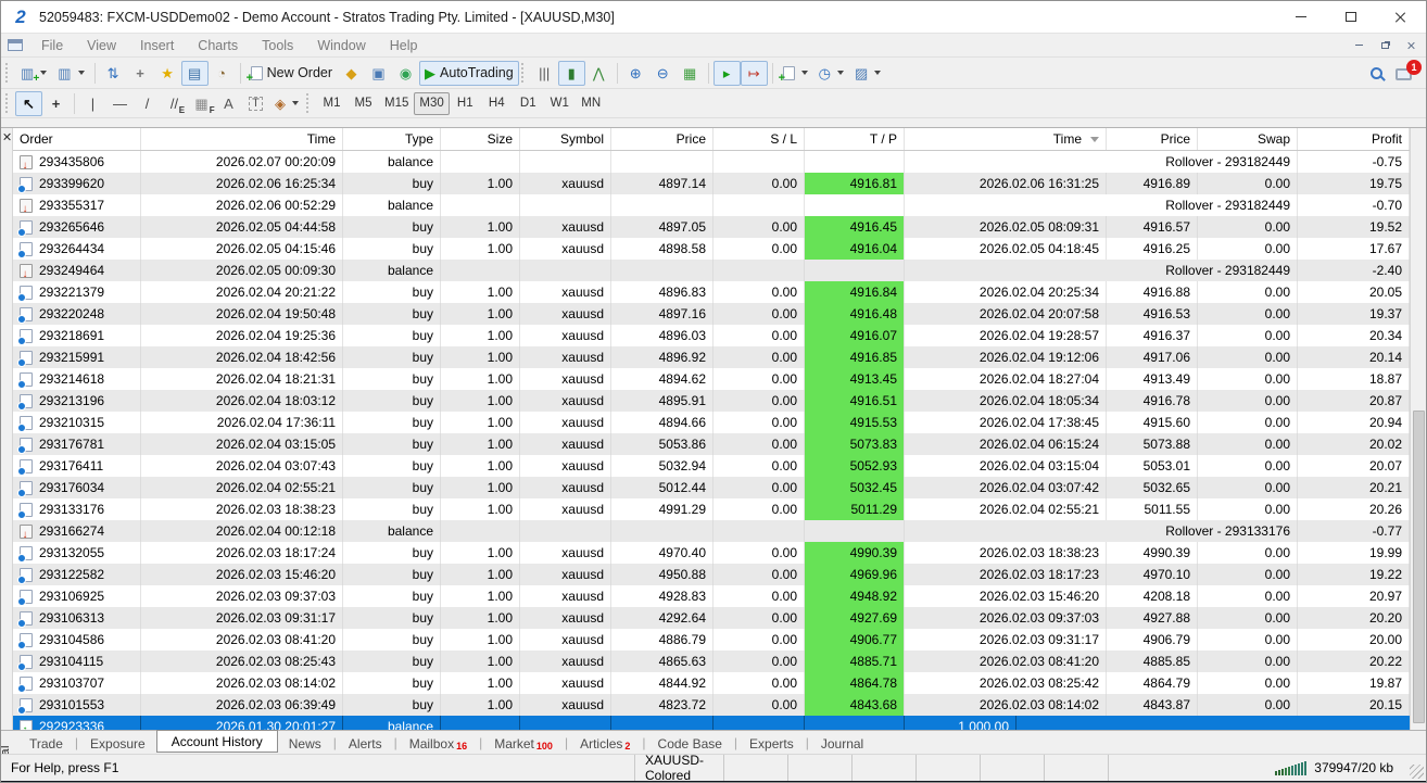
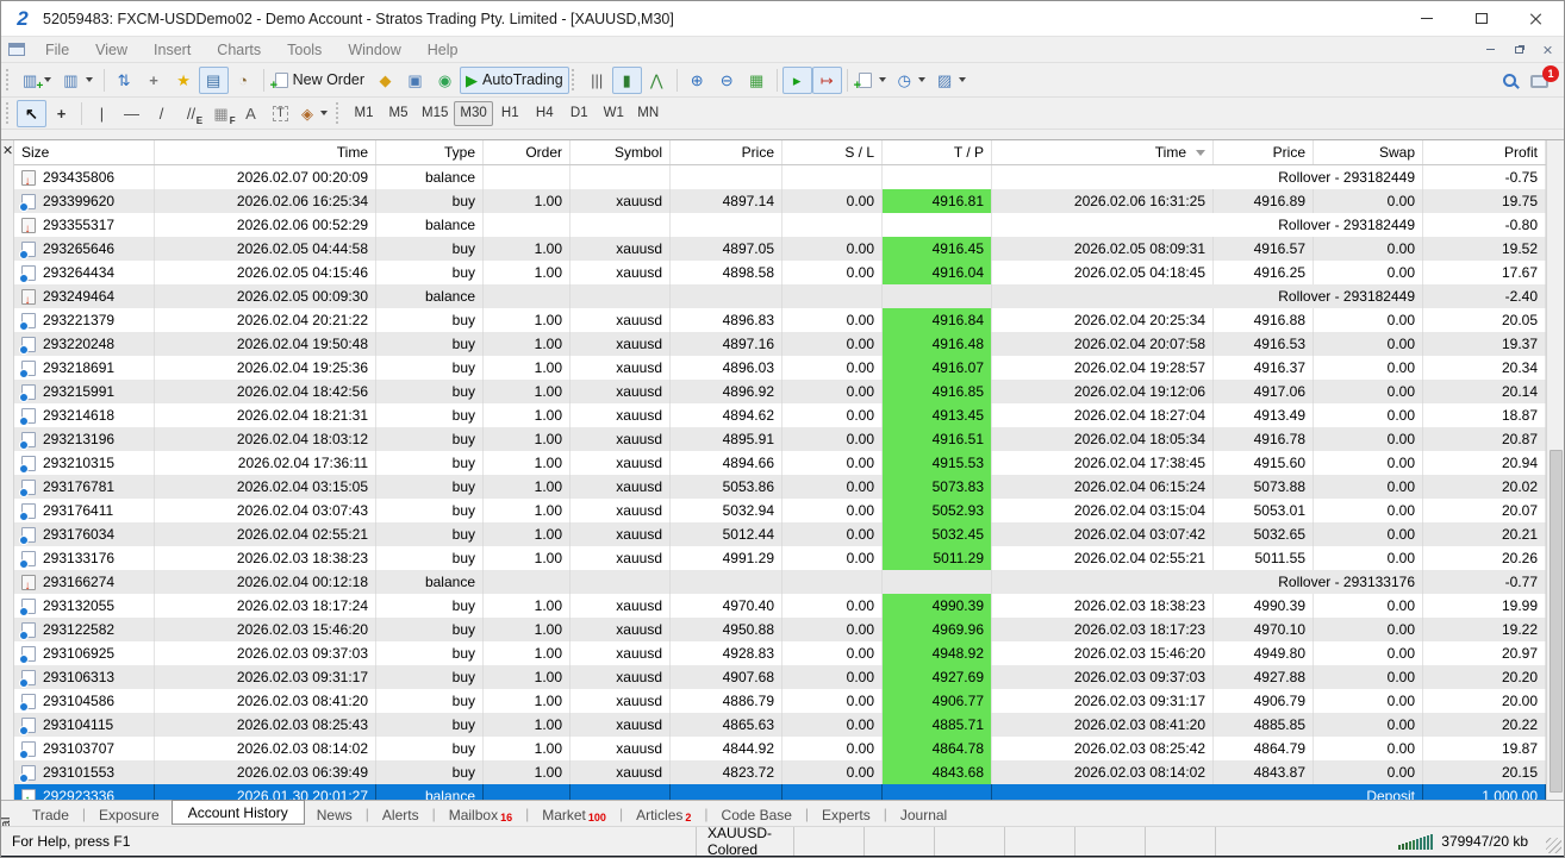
  2
  52059483: FXCM-USDDemo02 - Demo Account - Stratos Trading Pty. Limited - [XAUUSD,M30]
  File
  View
  Insert
  Charts
  Tools
  Window
  Help
  ▥
  +
  ▥
  ⇅
  +
  ★
  ▤
  ◔
  +
  New Order
  ◆
  ▣
  ◉
  ▶
  AutoTrading
  |||
  ▮
  ⋀
  ⊕
  ⊖
  ▦
  ▸
  ↦
  +
  ◷
  ▨
  1
  ↖
  +
  |
  —
  /
  //
  E
  ▦
  F
  A
  T
  ◈
  M1
  M5
  M15
  M30
  H1
  H4
  D1
  W1
  MN
- Order
+ Size
  Time
  Type
- Size
+ Order
  Symbol
  Price
  S / L
  T / P
  Time
  Price
  Swap
  Profit
  293435806
  2026.02.07 00:20:09
  balance
  Rollover - 293182449
  -0.75
  293399620
  2026.02.06 16:25:34
  buy
  1.00
  xauusd
  4897.14
  0.00
  4916.81
  2026.02.06 16:31:25
  4916.89
  0.00
  19.75
  293355317
  2026.02.06 00:52:29
  balance
  Rollover - 293182449
- -0.70
+ -0.80
  293265646
  2026.02.05 04:44:58
  buy
  1.00
  xauusd
  4897.05
  0.00
  4916.45
  2026.02.05 08:09:31
  4916.57
  0.00
  19.52
  293264434
  2026.02.05 04:15:46
  buy
  1.00
  xauusd
  4898.58
  0.00
  4916.04
  2026.02.05 04:18:45
  4916.25
  0.00
  17.67
  293249464
  2026.02.05 00:09:30
  balance
  Rollover - 293182449
  -2.40
  293221379
  2026.02.04 20:21:22
  buy
  1.00
  xauusd
  4896.83
  0.00
  4916.84
  2026.02.04 20:25:34
  4916.88
  0.00
  20.05
  293220248
  2026.02.04 19:50:48
  buy
  1.00
  xauusd
  4897.16
  0.00
  4916.48
  2026.02.04 20:07:58
  4916.53
  0.00
  19.37
  293218691
  2026.02.04 19:25:36
  buy
  1.00
  xauusd
  4896.03
  0.00
  4916.07
  2026.02.04 19:28:57
  4916.37
  0.00
  20.34
  293215991
  2026.02.04 18:42:56
  buy
  1.00
  xauusd
  4896.92
  0.00
  4916.85
  2026.02.04 19:12:06
  4917.06
  0.00
  20.14
  293214618
  2026.02.04 18:21:31
  buy
  1.00
  xauusd
  4894.62
  0.00
  4913.45
  2026.02.04 18:27:04
  4913.49
  0.00
  18.87
  293213196
  2026.02.04 18:03:12
  buy
  1.00
  xauusd
  4895.91
  0.00
  4916.51
  2026.02.04 18:05:34
  4916.78
  0.00
  20.87
  293210315
  2026.02.04 17:36:11
  buy
  1.00
  xauusd
  4894.66
  0.00
  4915.53
  2026.02.04 17:38:45
  4915.60
  0.00
  20.94
  293176781
  2026.02.04 03:15:05
  buy
  1.00
  xauusd
  5053.86
  0.00
  5073.83
  2026.02.04 06:15:24
  5073.88
  0.00
  20.02
  293176411
  2026.02.04 03:07:43
  buy
  1.00
  xauusd
  5032.94
  0.00
  5052.93
  2026.02.04 03:15:04
  5053.01
  0.00
  20.07
  293176034
  2026.02.04 02:55:21
  buy
  1.00
  xauusd
  5012.44
  0.00
  5032.45
  2026.02.04 03:07:42
  5032.65
  0.00
  20.21
  293133176
  2026.02.03 18:38:23
  buy
  1.00
  xauusd
  4991.29
  0.00
  5011.29
  2026.02.04 02:55:21
  5011.55
  0.00
  20.26
  293166274
  2026.02.04 00:12:18
  balance
  Rollover - 293133176
  -0.77
  293132055
  2026.02.03 18:17:24
  buy
  1.00
  xauusd
  4970.40
  0.00
  4990.39
  2026.02.03 18:38:23
  4990.39
  0.00
  19.99
  293122582
  2026.02.03 15:46:20
  buy
  1.00
  xauusd
  4950.88
  0.00
  4969.96
  2026.02.03 18:17:23
  4970.10
  0.00
  19.22
  293106925
  2026.02.03 09:37:03
  buy
  1.00
  xauusd
  4928.83
  0.00
  4948.92
  2026.02.03 15:46:20
- 4208.18
+ 4949.80
  0.00
  20.97
  293106313
  2026.02.03 09:31:17
  buy
  1.00
  xauusd
- 4292.64
+ 4907.68
  0.00
  4927.69
  2026.02.03 09:37:03
  4927.88
  0.00
  20.20
  293104586
  2026.02.03 08:41:20
  buy
  1.00
  xauusd
  4886.79
  0.00
  4906.77
  2026.02.03 09:31:17
  4906.79
  0.00
  20.00
  293104115
  2026.02.03 08:25:43
  buy
  1.00
  xauusd
  4865.63
  0.00
  4885.71
  2026.02.03 08:41:20
  4885.85
  0.00
  20.22
  293103707
  2026.02.03 08:14:02
  buy
  1.00
  xauusd
  4844.92
  0.00
  4864.78
  2026.02.03 08:25:42
  4864.79
  0.00
  19.87
  293101553
  2026.02.03 06:39:49
  buy
  1.00
  xauusd
  4823.72
  0.00
  4843.68
  2026.02.03 08:14:02
  4843.87
  0.00
  20.15
  292923336
  2026.01.30 20:01:27
  balance
+ Deposit
  1 000.00
  Trade
  |
  Exposure
  Account History
  News
  |
  Alerts
  |
  Mailbox
  16
  |
  Market
  100
  |
  Articles
  2
  |
  Code Base
  |
  Experts
  |
  Journal
  For Help, press F1
  XAUUSD-Colored
  379947/20 kb
